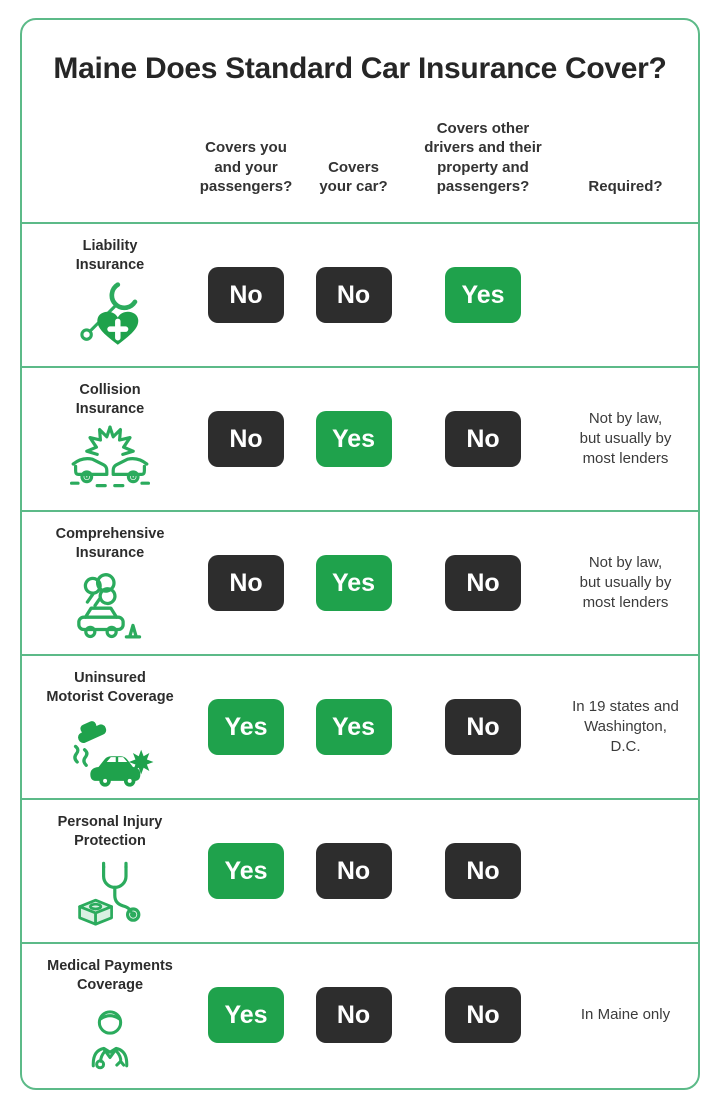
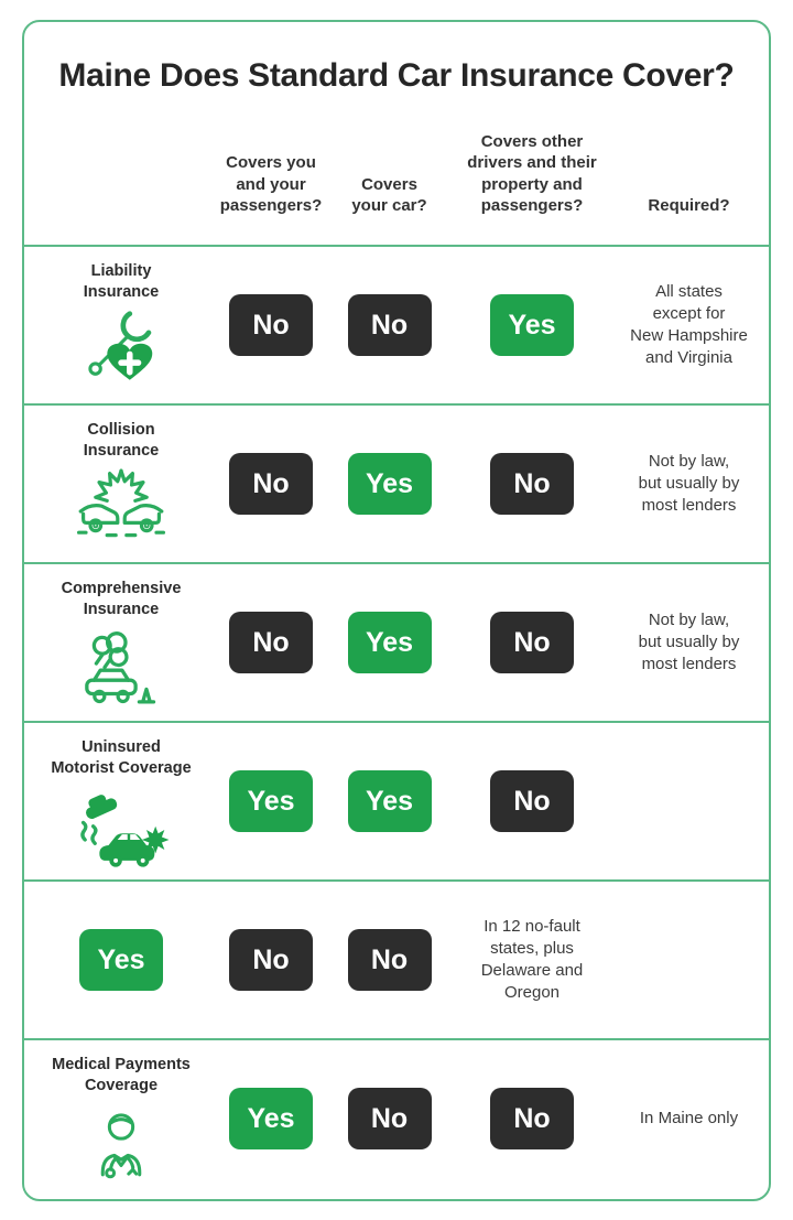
  Maine Does Standard Car Insurance Cover?
  Covers you
  and your
  passengers?
  Covers
  your car?
  Covers other
  drivers and their
  property and
  passengers?
  Required?
  Liability
  Insurance
  No
  No
  Yes
+ All states
+ except for
+ New Hampshire
+ and Virginia
  Collision
  Insurance
  No
  Yes
  No
  Not by law,
  but usually by
  most lenders
  Comprehensive
  Insurance
  No
  Yes
  No
  Not by law,
  but usually by
  most lenders
  Uninsured
  Motorist Coverage
  Yes
  Yes
  No
- In 19 states and
- Washington,
- D.C.
- Personal Injury
- Protection
  Yes
  No
  No
+ In 12 no-fault
+ states, plus
+ Delaware and
+ Oregon
  Medical Payments
  Coverage
  Yes
  No
  No
  In Maine only
